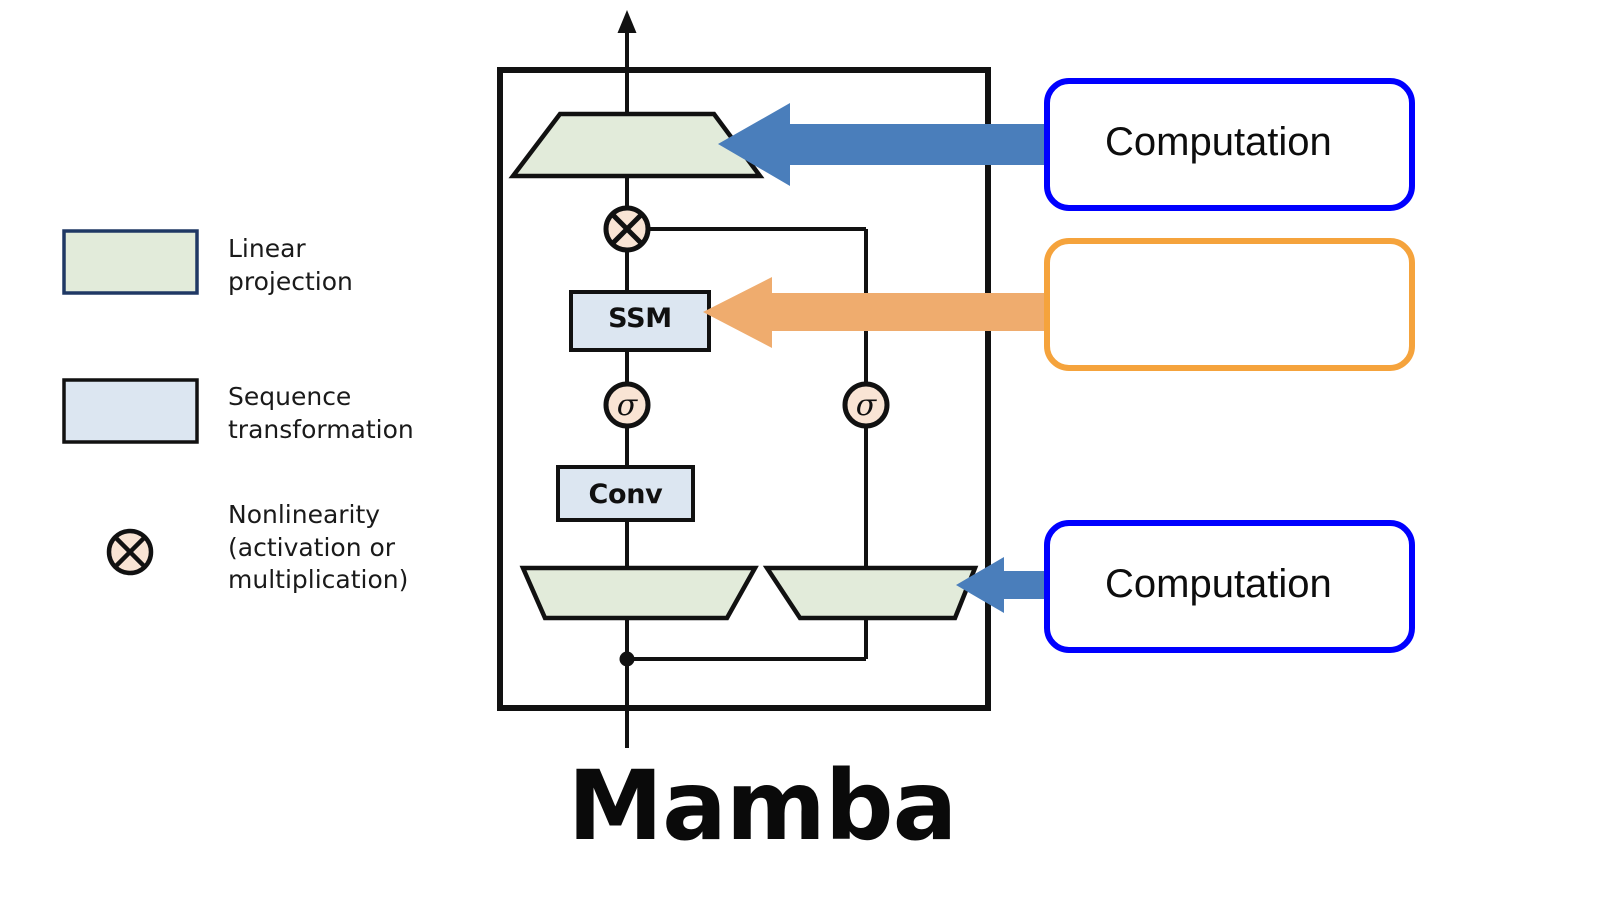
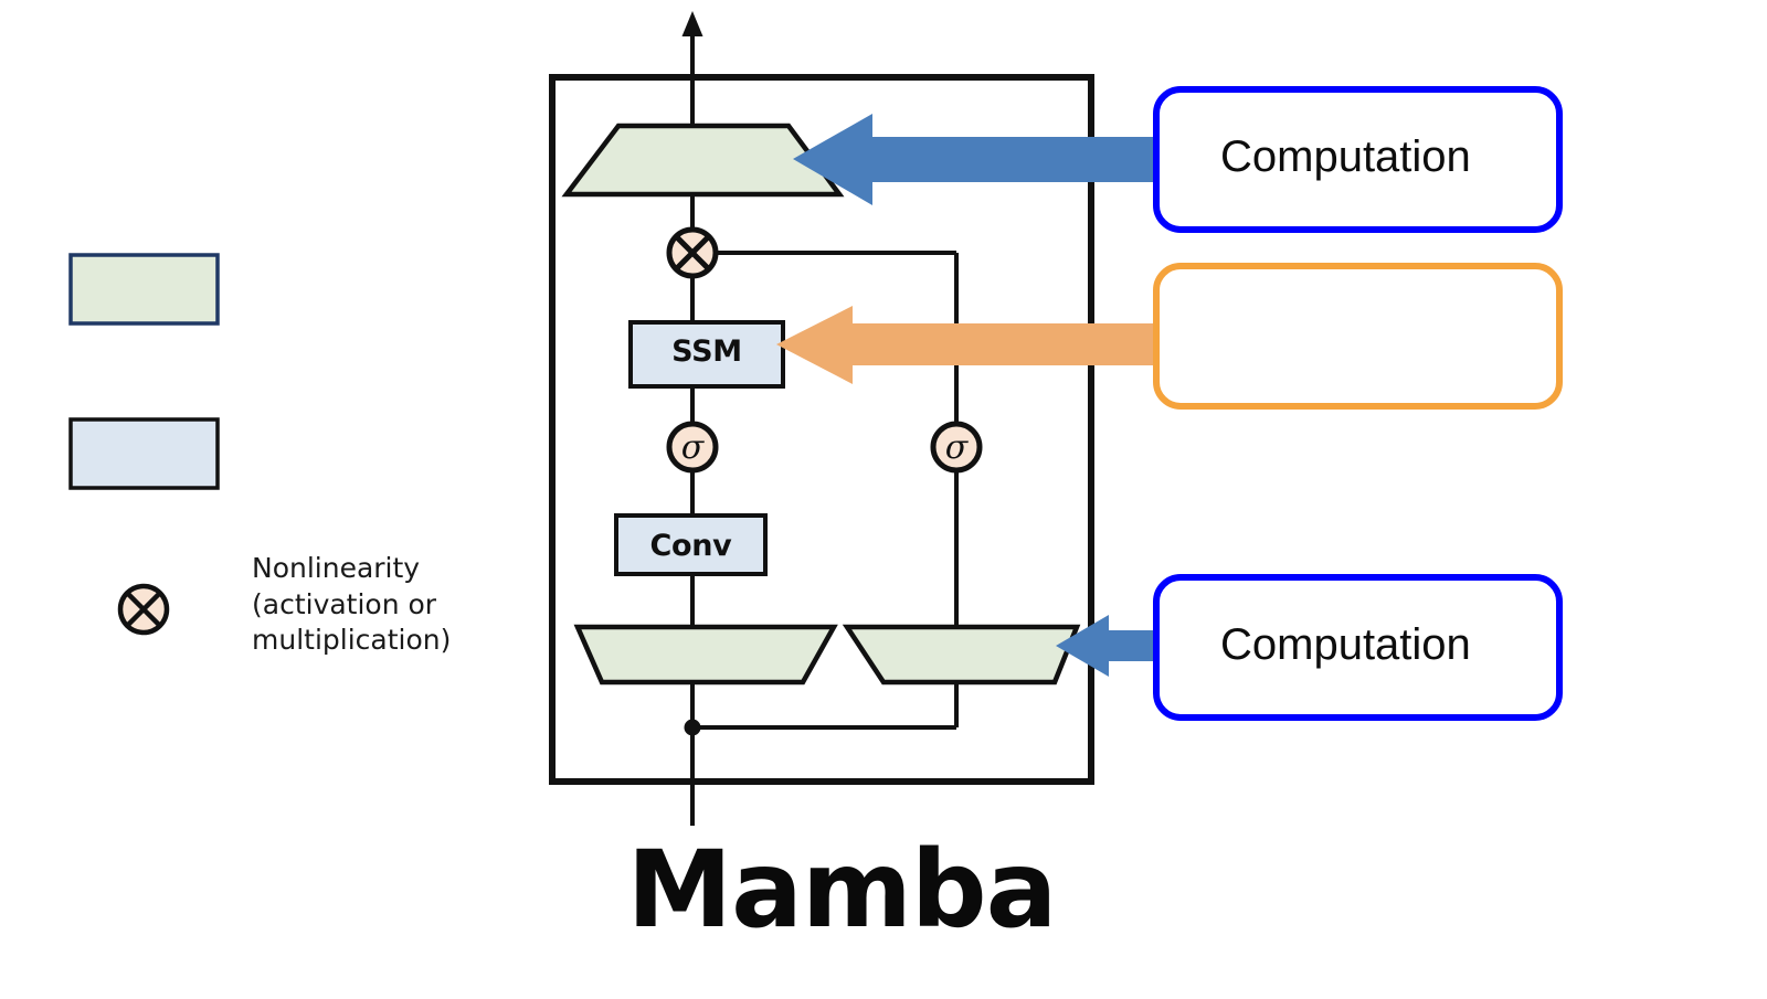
- Linear
- projection
- Sequence
- transformation
  Nonlinearity
  (activation or
  multiplication)
  SSM
  Conv
  σ
  σ
  Computation
  Computation
  Mamba
